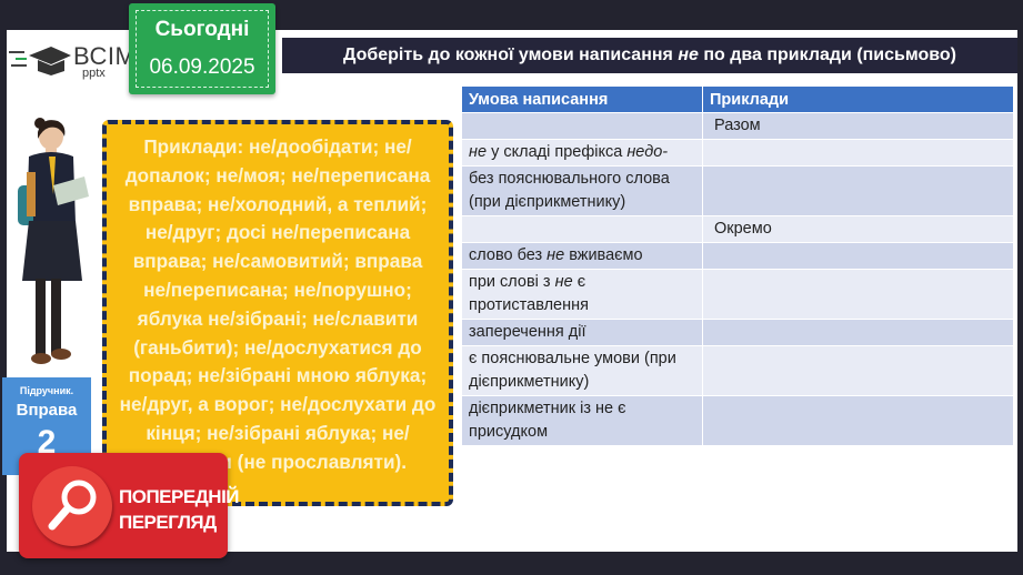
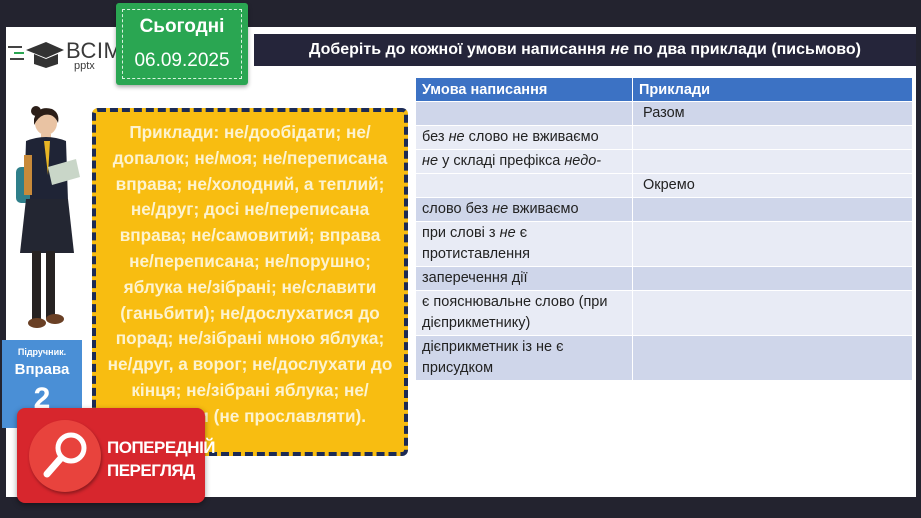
  ВСІМ
  pptx
  Сьогодні
  06.09.2025
  Доберіть до кожної умови написання
  не
  по два приклади (письмово)
  Приклади: не/дообідати; не/допалок; не/моя; не/переписана вправа; не/холодний, а теплий; не/друг; досі не/переписана вправа; не/самовитий; вправа не/переписана; не/порушно; яблука не/зібрані; не/славити (ганьбити); не/дослухатися до порад; не/зібрані мною яблука; не/друг, а ворог; не/дослухати до кінця; не/зібрані яблука; не/(не прославляти).
  Підручник.
  Вправа
  2
  ПОПЕРЕДНІЙ
  ПЕРЕГЛЯД
  Умова написання	Приклади
  	Разом
+ без не слово не вживаємо
  не у складі префікса недо-
- без пояснювального слова (при дієприкметнику)
  	Окремо
  слово без не вживаємо
  при слові з не є протиставлення
  заперечення дії
- є пояснювальне умови (при дієприкметнику)
+ є пояснювальне слово (при дієприкметнику)
  дієприкметник із не є присудком
